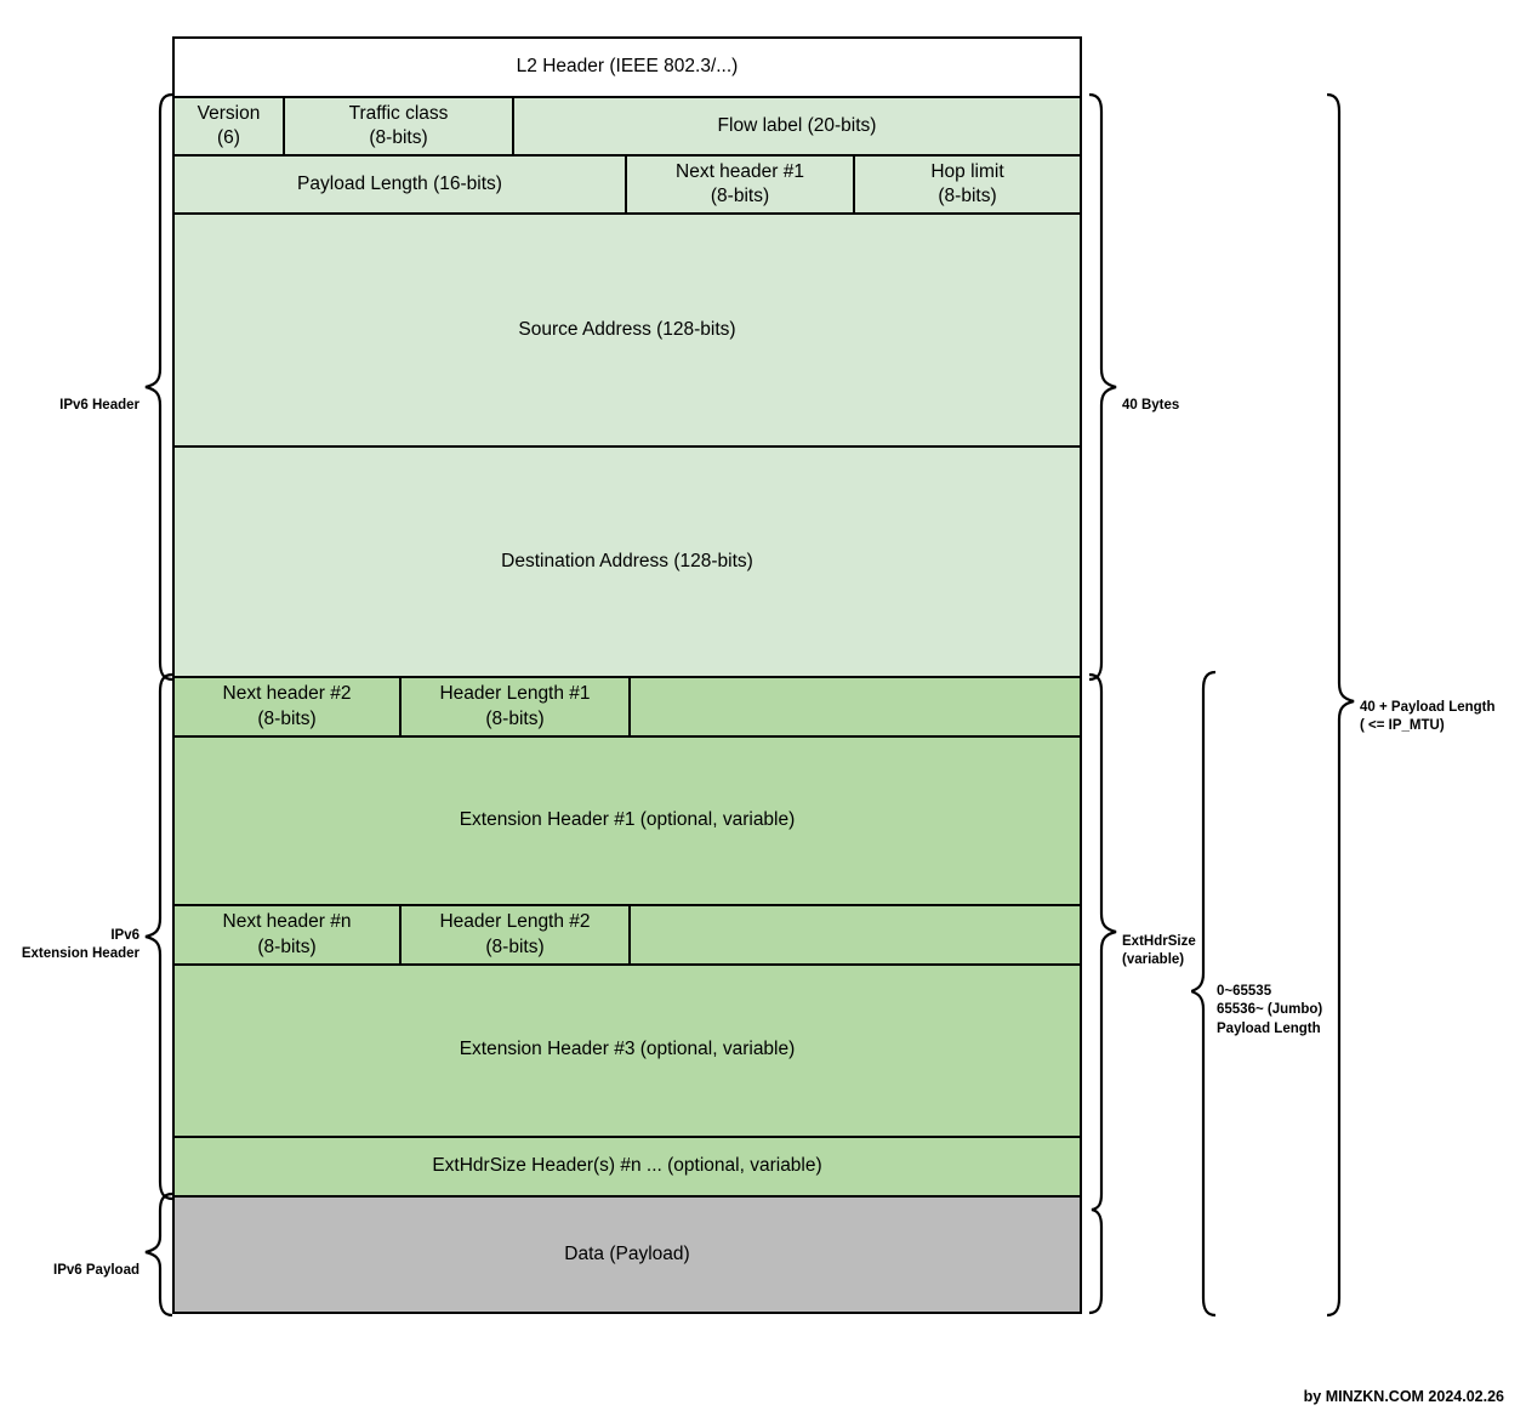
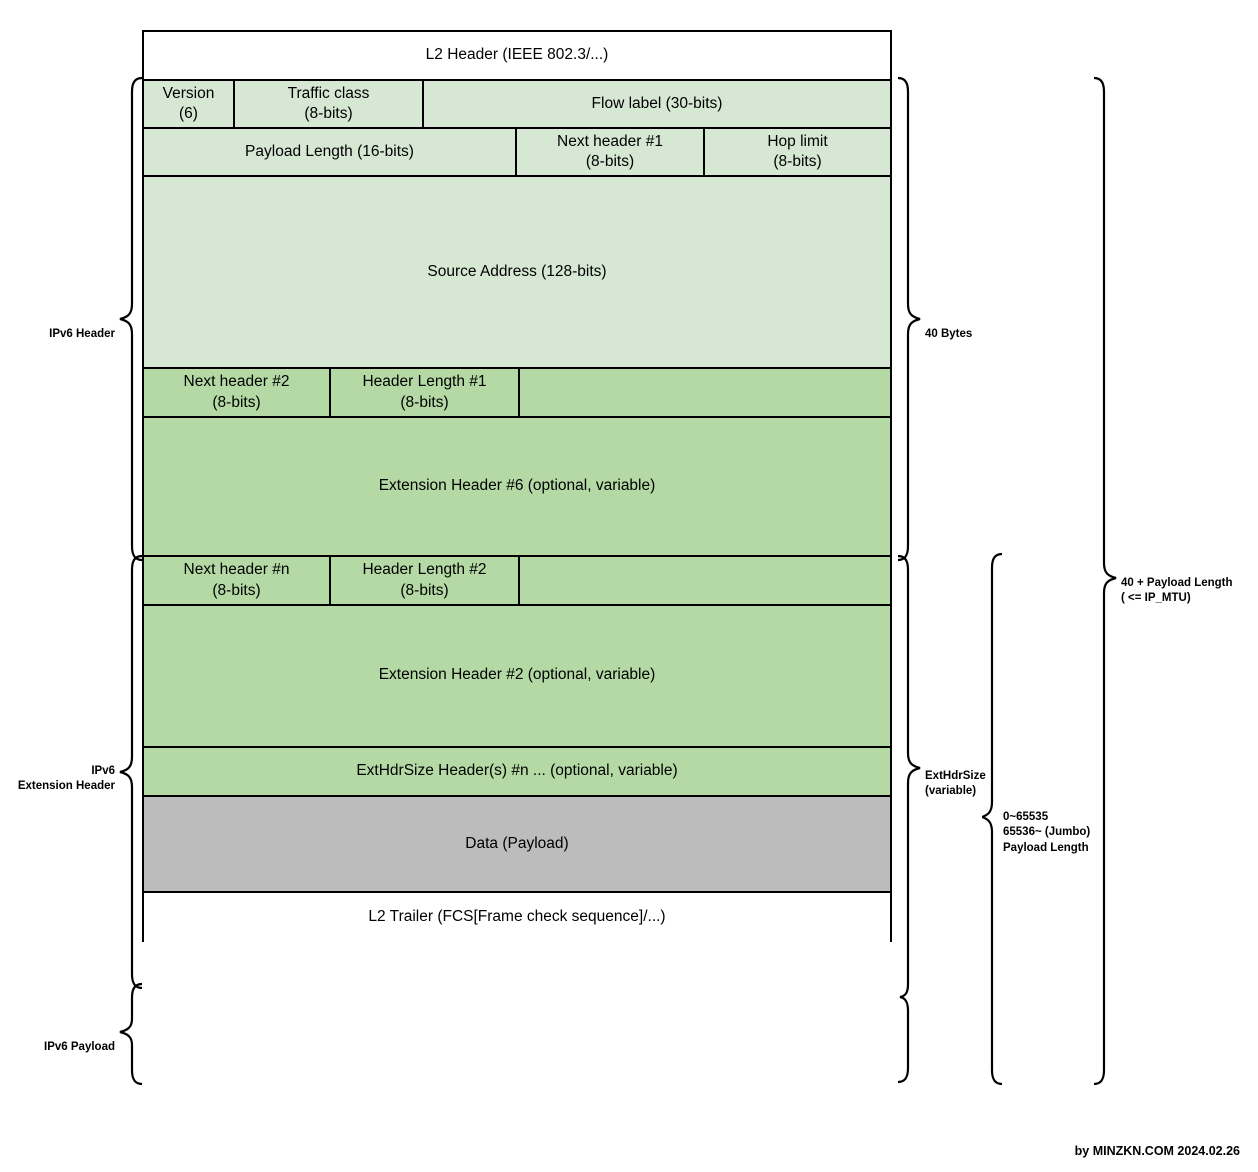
  L2 Header (IEEE 802.3/...)
  Version
  (6)
  Traffic class
  (8-bits)
- Flow label (20-bits)
+ Flow label (30-bits)
  Payload Length (16-bits)
  Next header #1
  (8-bits)
  Hop limit
  (8-bits)
  Source Address (128-bits)
- Destination Address (128-bits)
  Next header #2
  (8-bits)
  Header Length #1
  (8-bits)
- Extension Header #1 (optional, variable)
+ Extension Header #6 (optional, variable)
  Next header #n
  (8-bits)
  Header Length #2
  (8-bits)
- Extension Header #3 (optional, variable)
+ Extension Header #2 (optional, variable)
  ExtHdrSize Header(s) #n ... (optional, variable)
  Data (Payload)
+ L2 Trailer (FCS[Frame check sequence]/...)
  IPv6 Header
  IPv6
  Extension Header
  IPv6 Payload
  40 Bytes
  ExtHdrSize
  (variable)
  0~65535
  65536~ (Jumbo)
  Payload Length
  40 + Payload Length
  ( <= IP_MTU)
  by MINZKN.COM 2024.02.26
